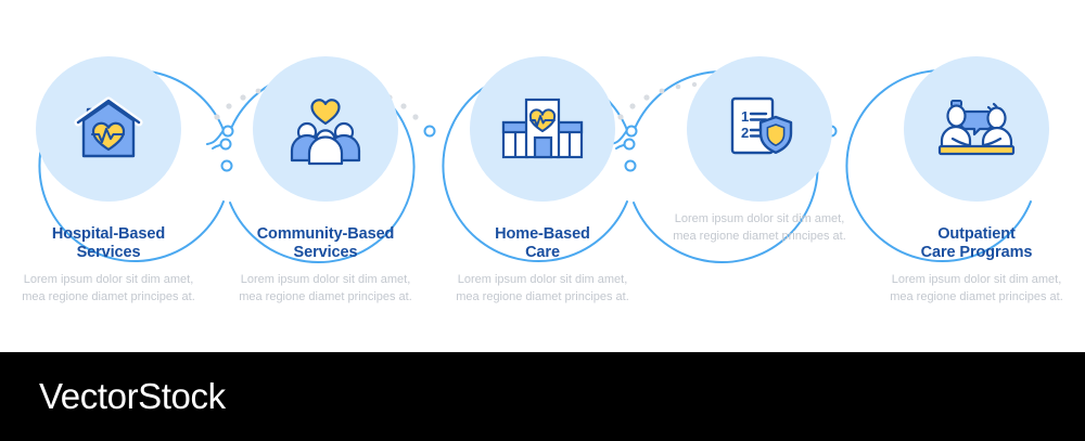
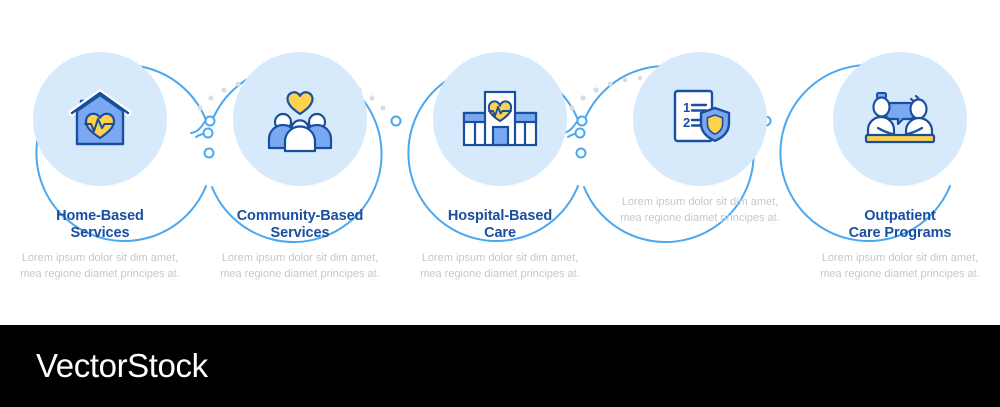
- Hospital-Based
+ Home-Based
  Services
  Lorem ipsum dolor sit dim amet, mea regione diamet principes at.
  Community-Based
  Services
  Lorem ipsum dolor sit dim amet, mea regione diamet principes at.
- Home-Based
+ Hospital-Based
  Care
  Lorem ipsum dolor sit dim amet, mea regione diamet principes at.
  1
  2
  Lorem ipsum dolor sit dim amet, mea regione diamet principes at.
  Outpatient
  Care Programs
  Lorem ipsum dolor sit dim amet, mea regione diamet principes at.
  VectorStock
